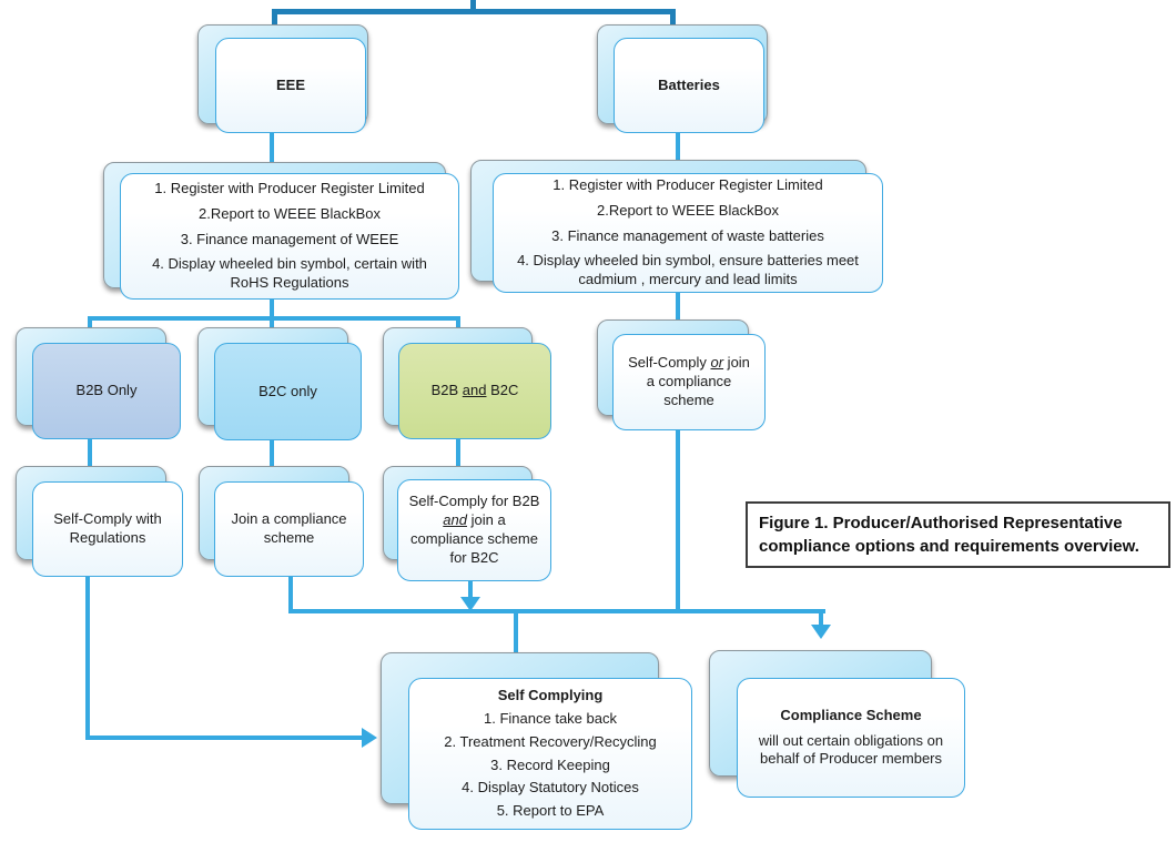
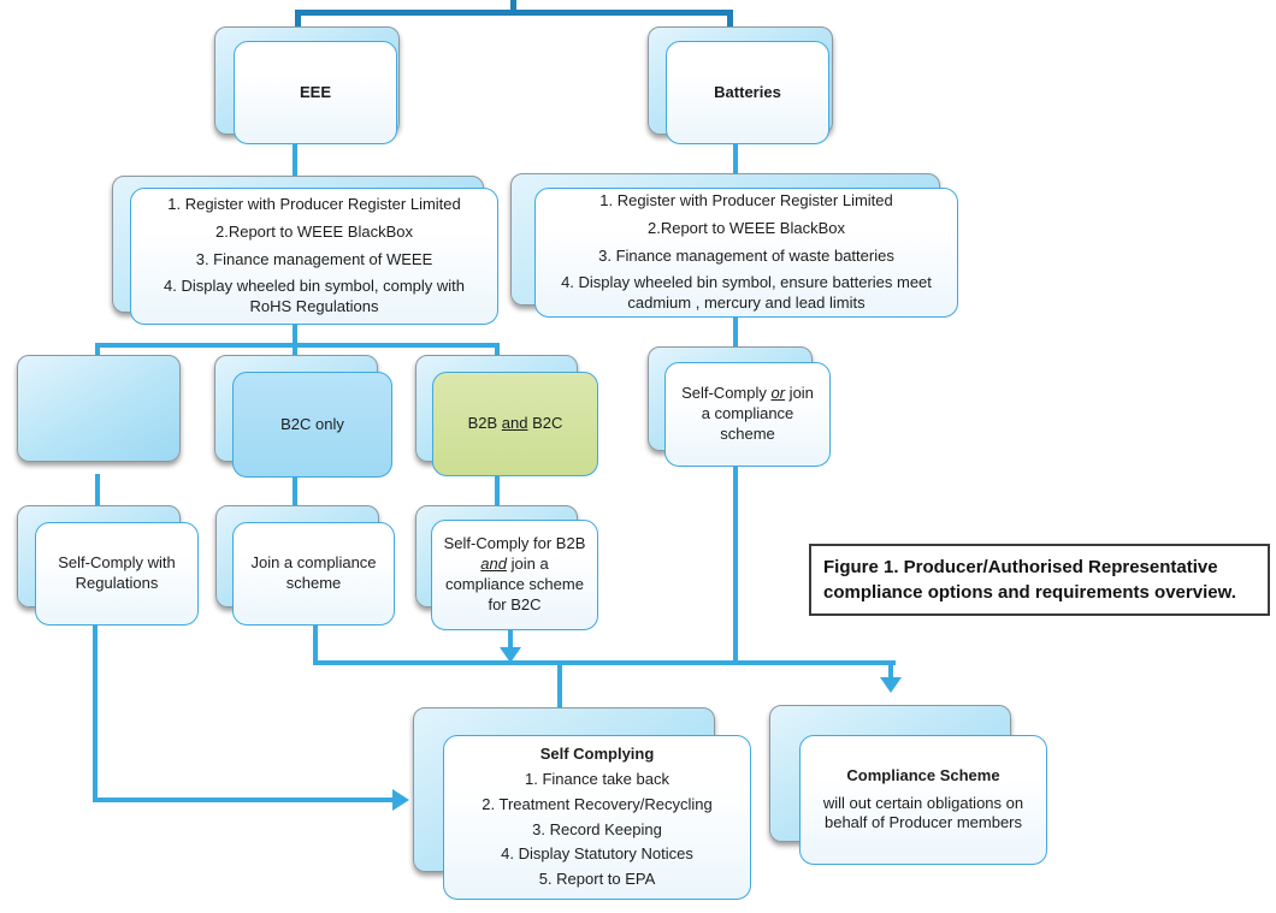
  EEE
  Batteries
  1. Register with Producer Register Limited
  2.Report to WEEE BlackBox
  3. Finance management of WEEE
- 4. Display wheeled bin symbol, certain with RoHS Regulations
+ 4. Display wheeled bin symbol, comply with RoHS Regulations
  1. Register with Producer Register Limited
  2.Report to WEEE BlackBox
  3. Finance management of waste batteries
  4. Display wheeled bin symbol, ensure batteries meet cadmium , mercury and lead limits
- B2B Only
  B2C only
  B2B and B2C
  Self-Comply with Regulations
  Join a compliance scheme
  Self-Comply for B2B and join a compliance scheme for B2C
  Self-Comply or join a compliance scheme
  Figure 1. Producer/Authorised Representative compliance options and requirements overview.
  Self Complying
  1. Finance take back
  2. Treatment Recovery/Recycling
  3. Record Keeping
  4. Display Statutory Notices
  5. Report to EPA
  Compliance Scheme
  will out certain obligations on behalf of Producer members
